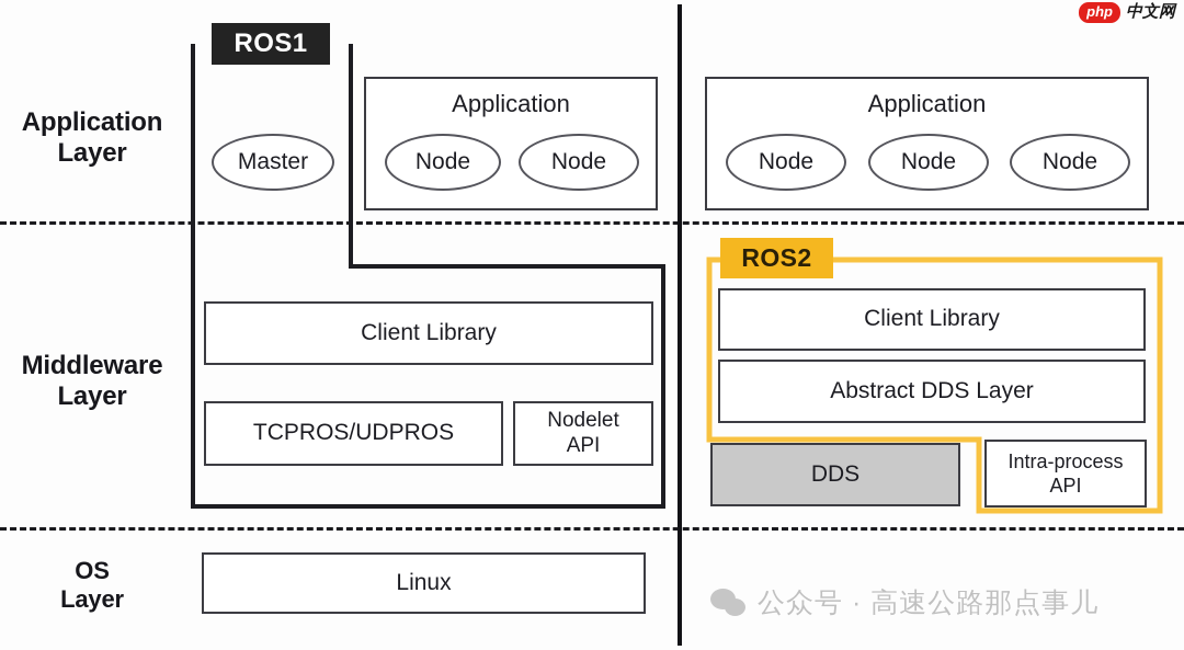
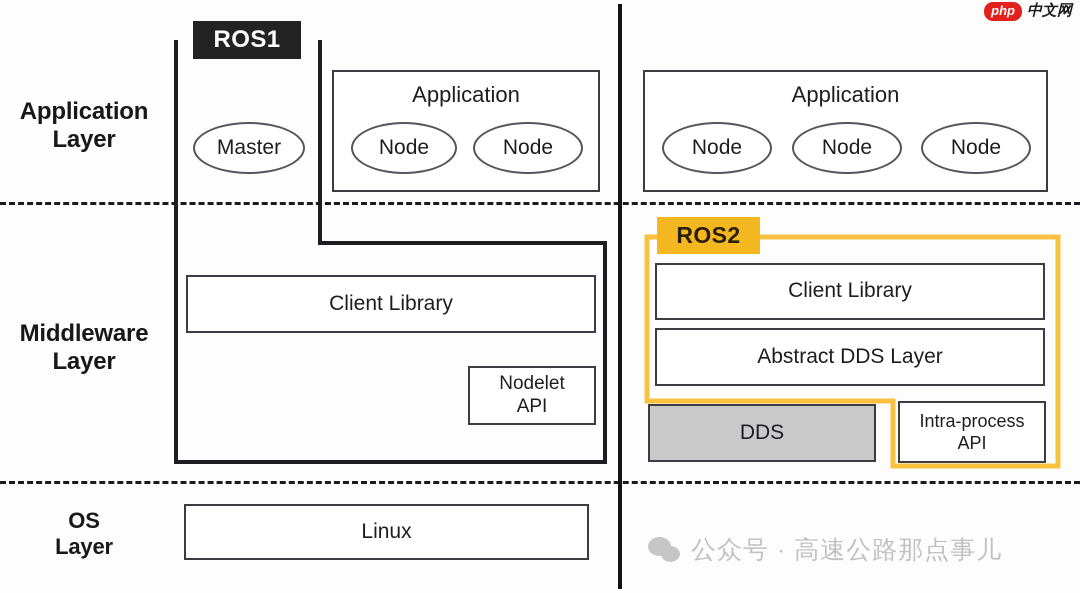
  Application
  Layer
  Middleware
  Layer
  OS
  Layer
  Master
  Application
  Node
  Node
  ROS1
  Client Library
- TCPROS/UDPROS
  Nodelet
  API
  Linux
  Application
  Node
  Node
  Node
  Client Library
  Abstract DDS Layer
  DDS
  Intra-process
  API
  ROS2
  php
  中文网
  公众号 · 高速公路那点事儿
